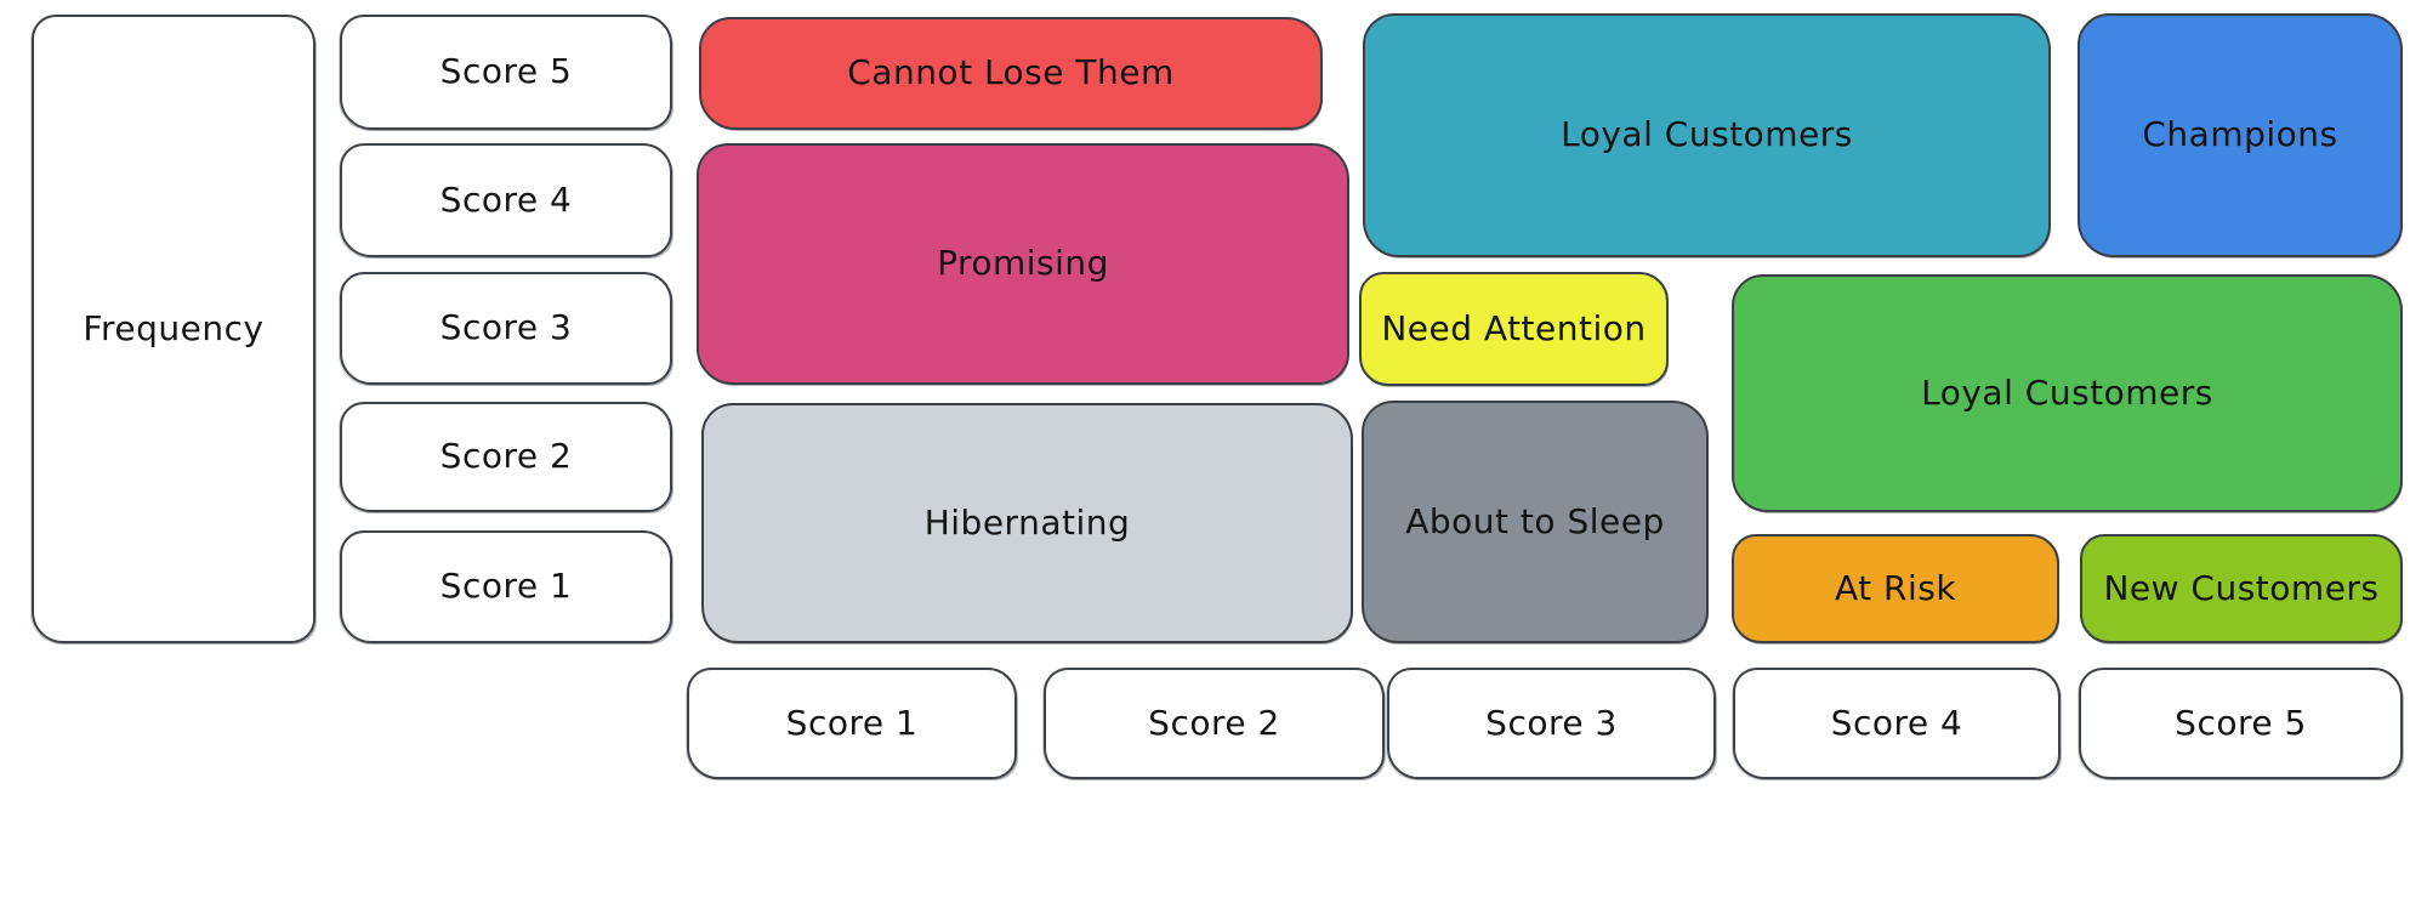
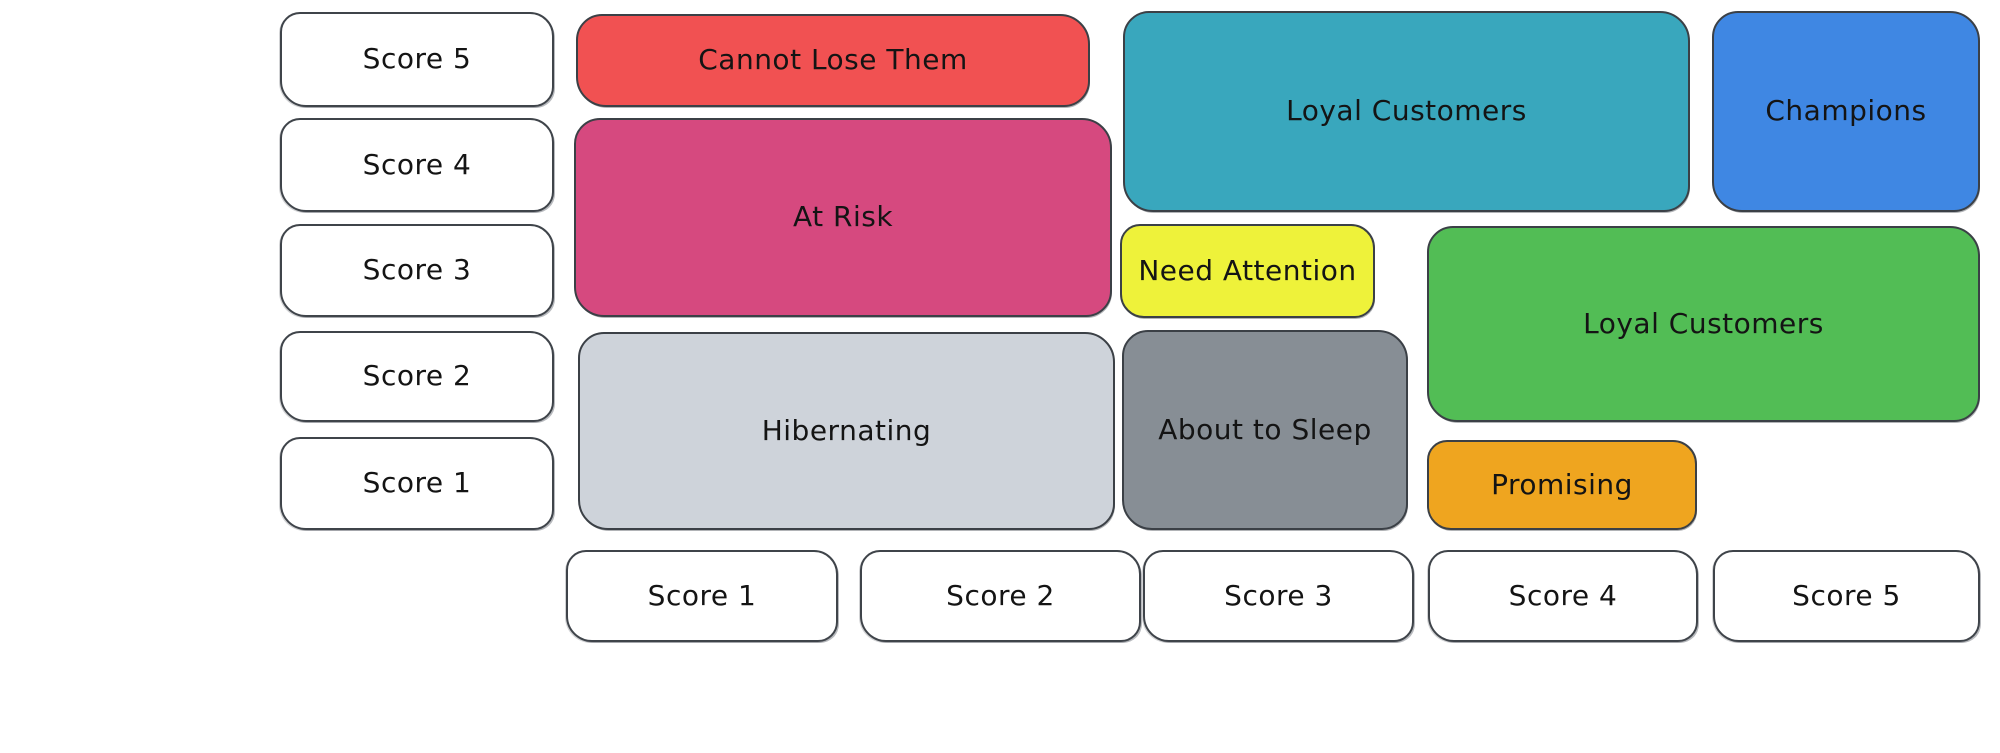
- Frequency
  Score 5
  Score 4
  Score 3
  Score 2
  Score 1
  Cannot Lose Them
- Promising
+ At Risk
  Hibernating
  Loyal Customers
  Champions
  Need Attention
  About to Sleep
  Loyal Customers
- At Risk
+ Promising
- New Customers
  Score 1
  Score 2
  Score 3
  Score 4
  Score 5
